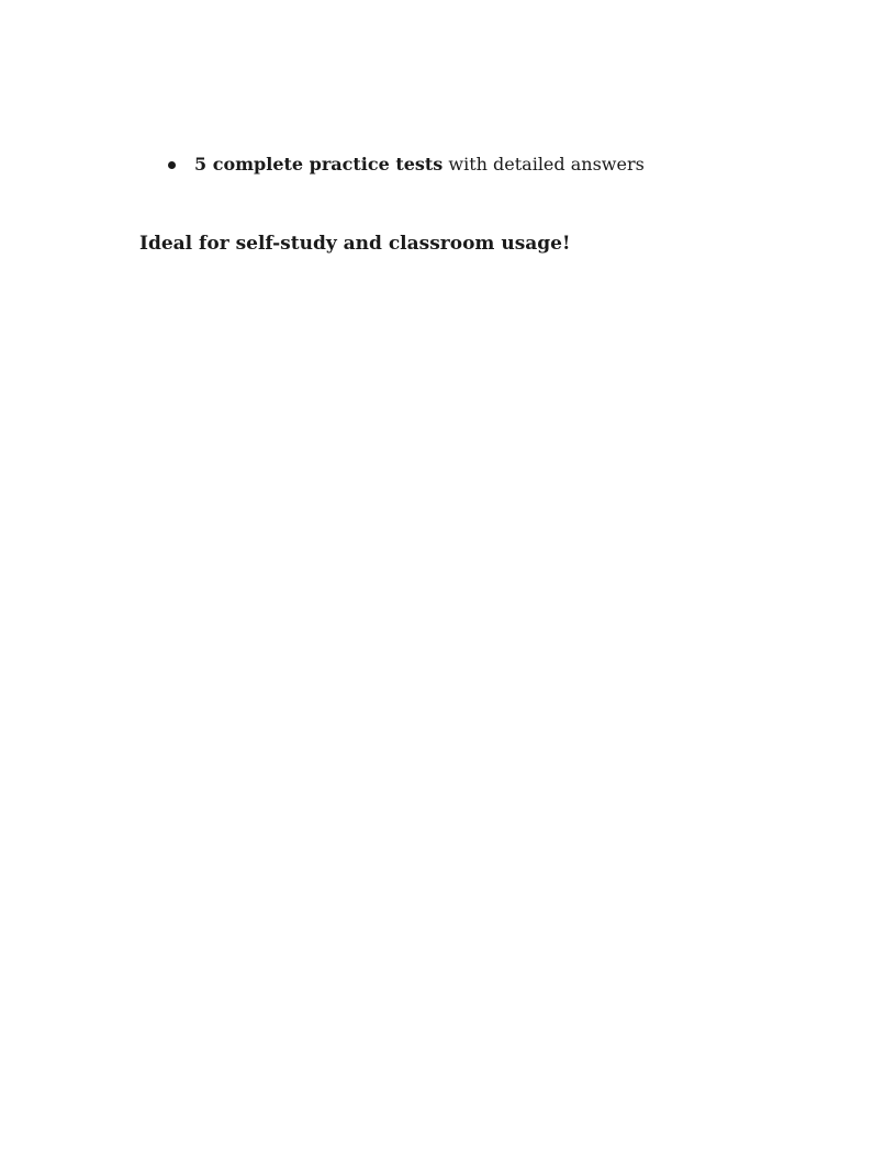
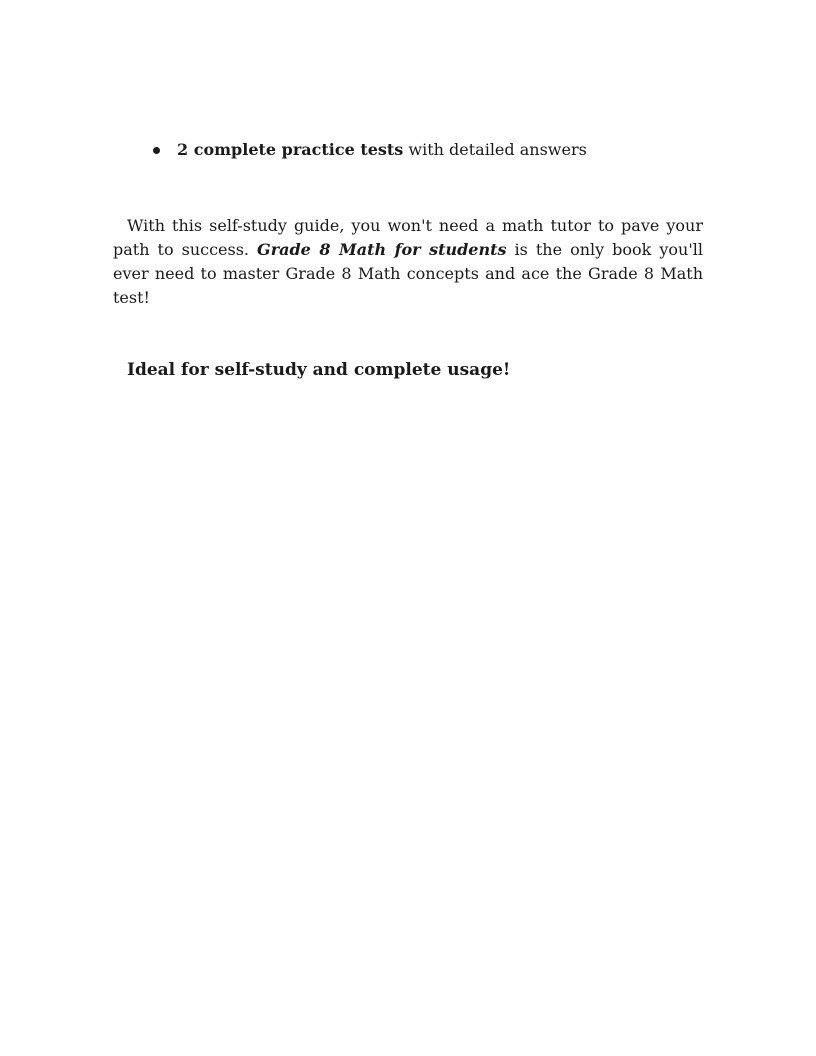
- 5 complete practice tests with detailed answers
+ 2 complete practice tests with detailed answers
+ With this self-study guide, you won't need a math tutor to pave your path to success. Grade 8 Math for students is the only book you'll ever need to master Grade 8 Math concepts and ace the Grade 8 Math test!
- Ideal for self-study and classroom usage!
+ Ideal for self-study and complete usage!
